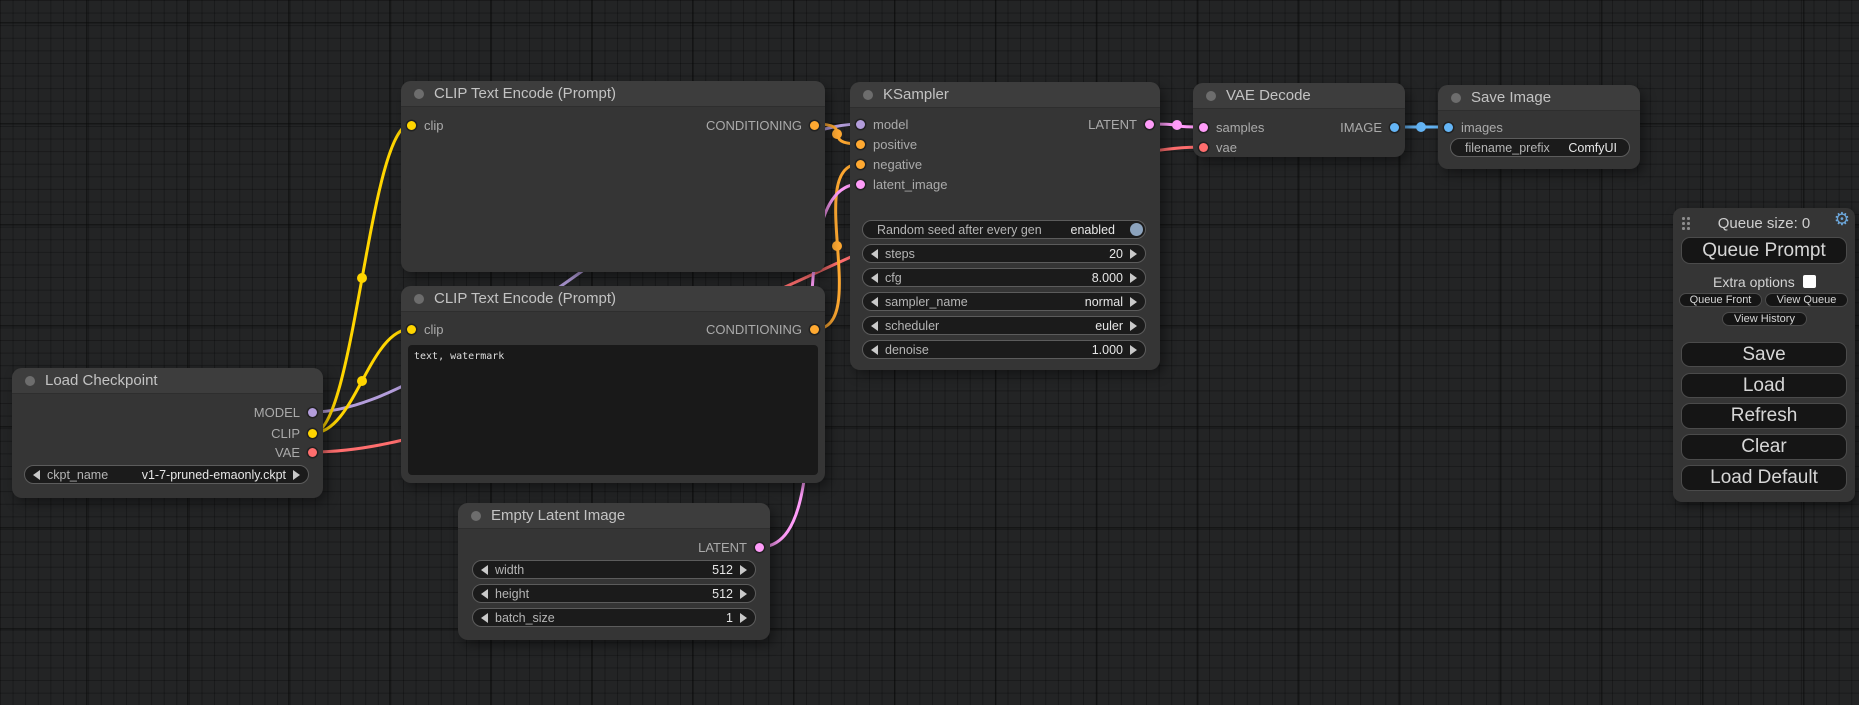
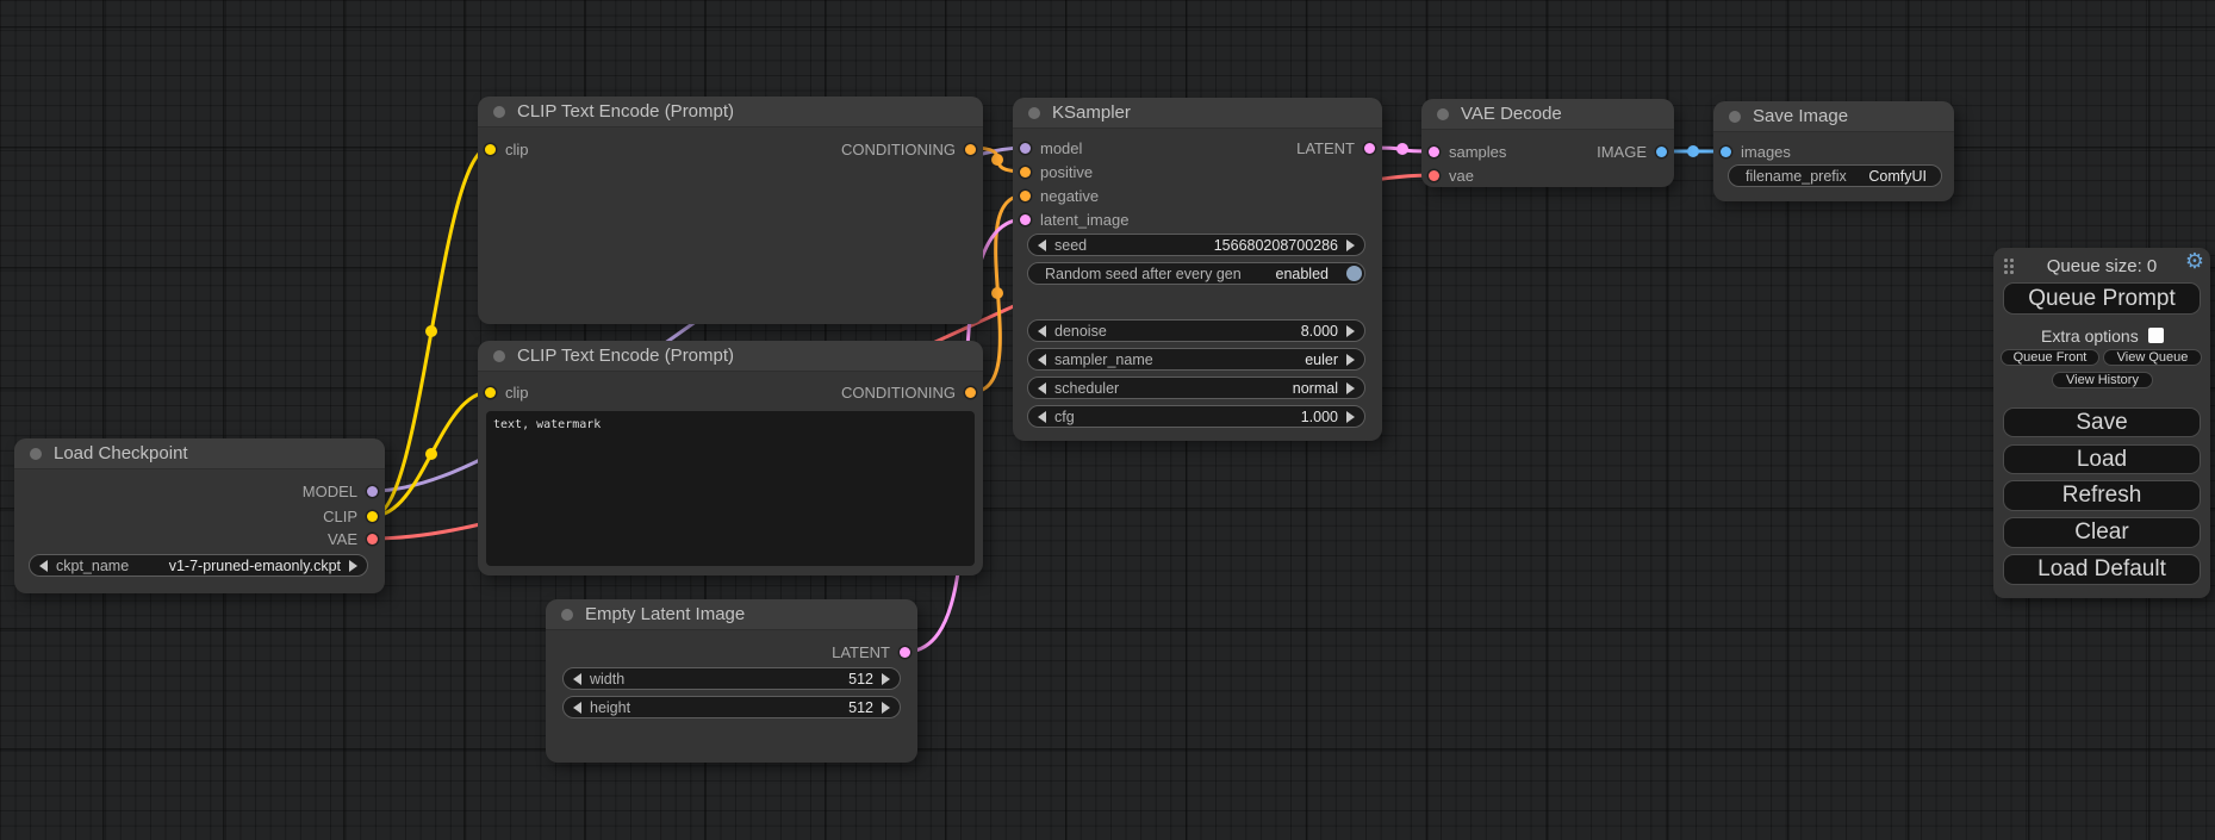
  Load Checkpoint
  MODEL
  CLIP
  VAE
  ckpt_name
  v1-7-pruned-emaonly.ckpt
  CLIP Text Encode (Prompt)
  clip
  CONDITIONING
  CLIP Text Encode (Prompt)
  clip
  CONDITIONING
  text, watermark
  KSampler
  model
  positive
  negative
  latent_image
  LATENT
+ seed
+ 156680208700286
  Random seed after every gen
  enabled
- steps
- 20
- cfg
+ denoise
  8.000
  sampler_name
- normal
+ euler
  scheduler
- euler
+ normal
- denoise
+ cfg
  1.000
  VAE Decode
  samples
  vae
  IMAGE
  Save Image
  images
  filename_prefix
  ComfyUI
  Empty Latent Image
  LATENT
  width
  512
  height
  512
- batch_size
- 1
  Queue size: 0
  ⚙
  Queue Prompt
  Extra options
  Queue Front
  View Queue
  View History
  Save
  Load
  Refresh
  Clear
  Load Default
